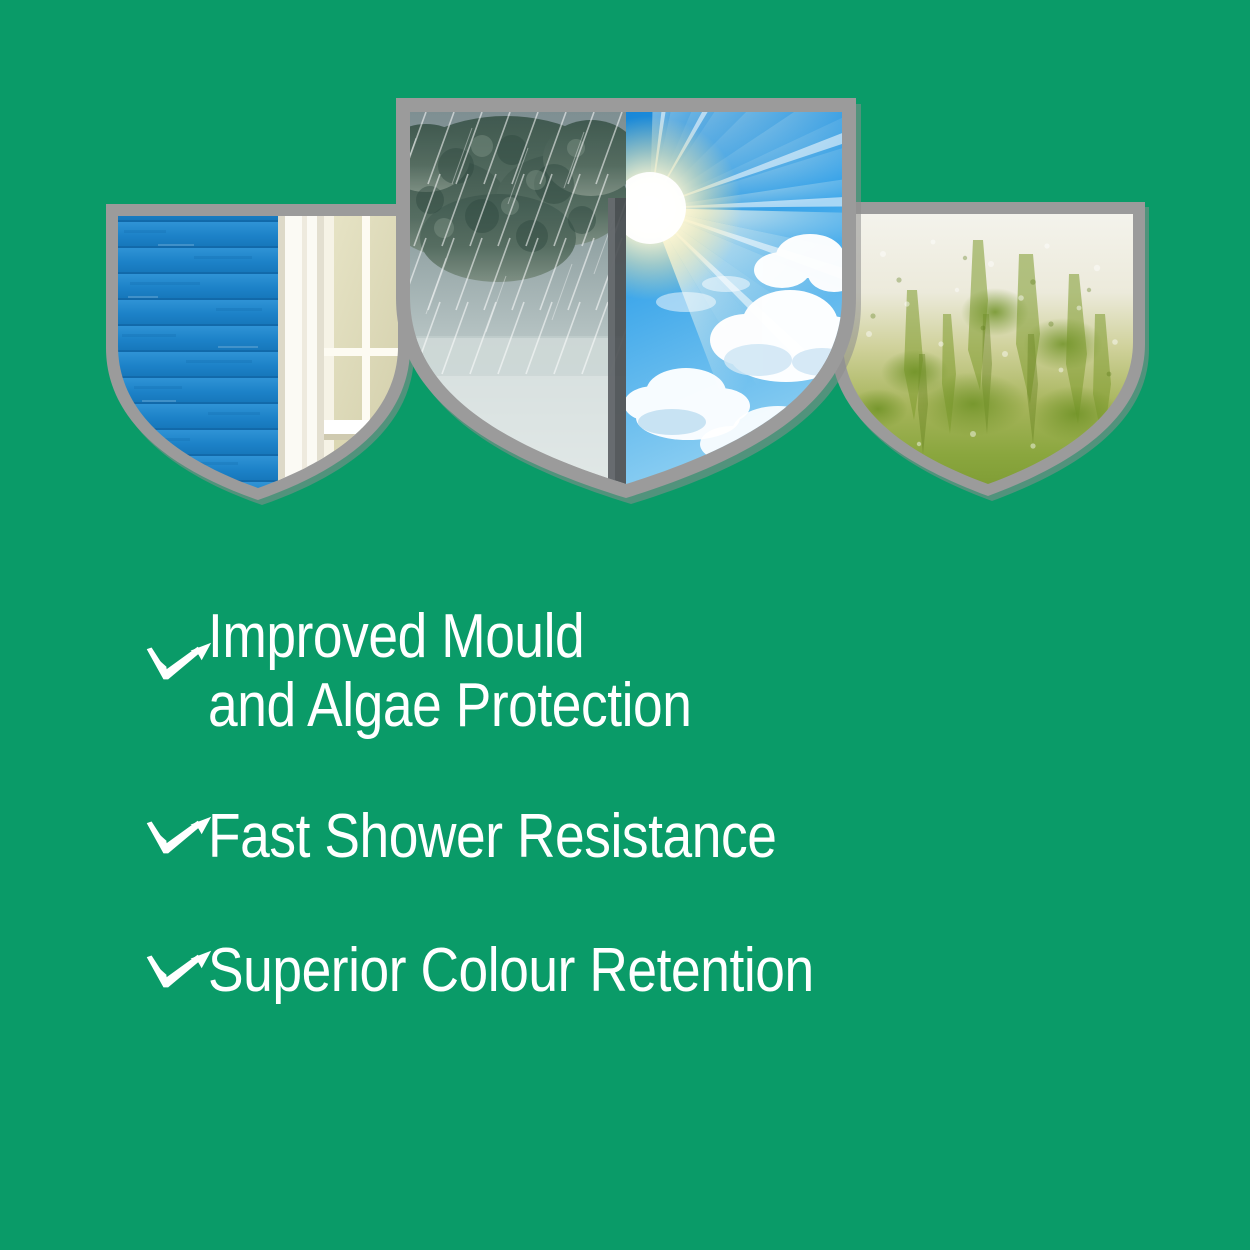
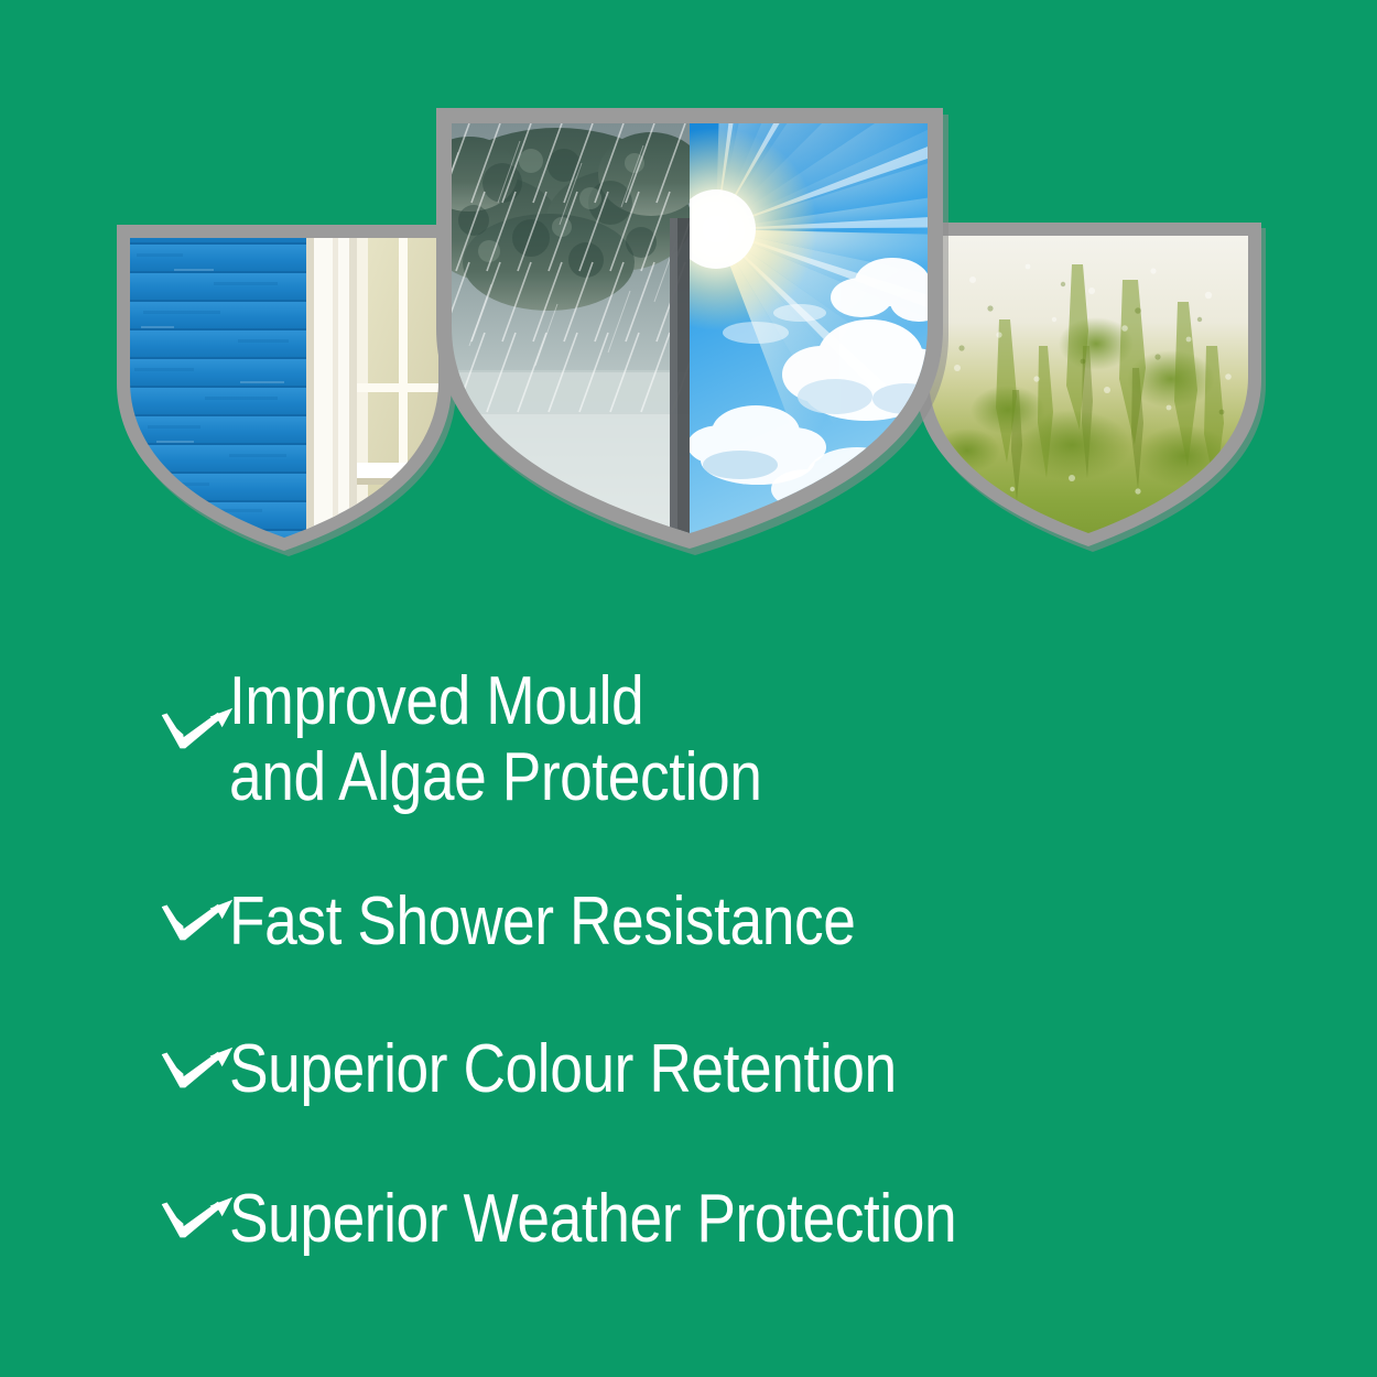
  Improved Mould
  and Algae Protection
  Fast Shower Resistance
  Superior Colour Retention
+ Superior Weather Protection
